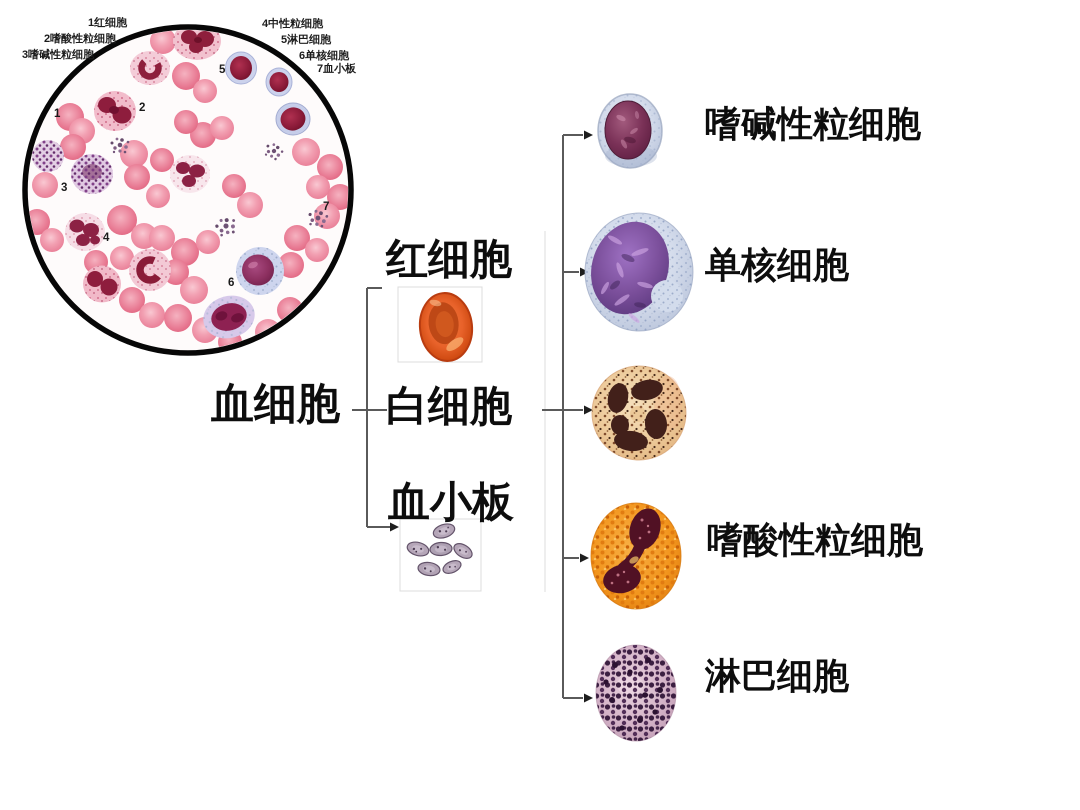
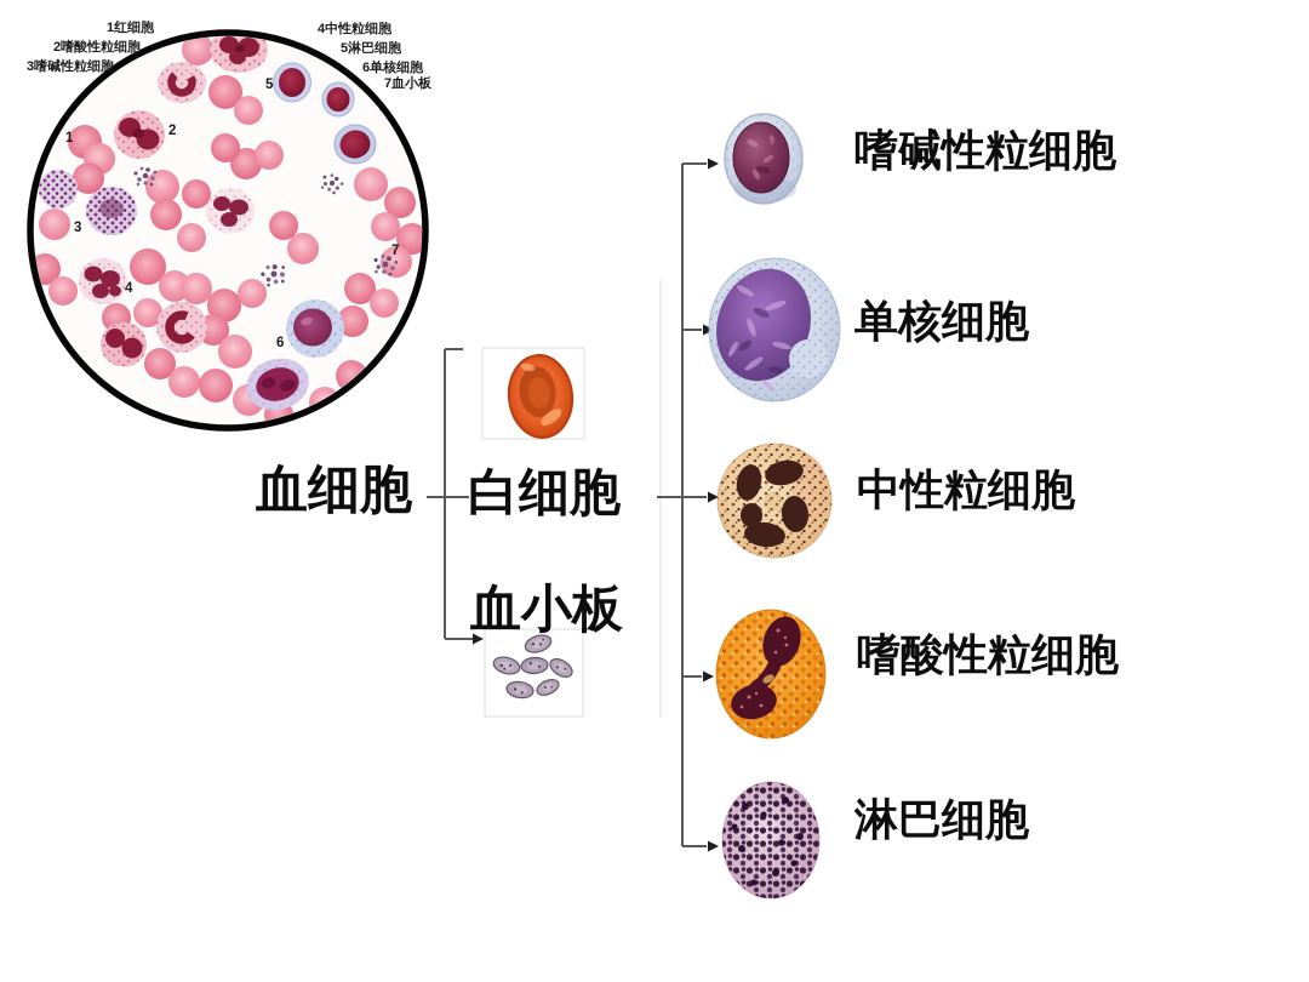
  1
  2
  3
  4
  5
  6
  7
  1红细胞
  2嗜酸性粒细胞
  3嗜碱性粒细胞
  4中性粒细胞
  5淋巴细胞
  6单核细胞
  7血小板
  血细胞
- 红细胞
  白细胞
  血小板
  嗜碱性粒细胞
  单核细胞
+ 中性粒细胞
  嗜酸性粒细胞
  淋巴细胞
